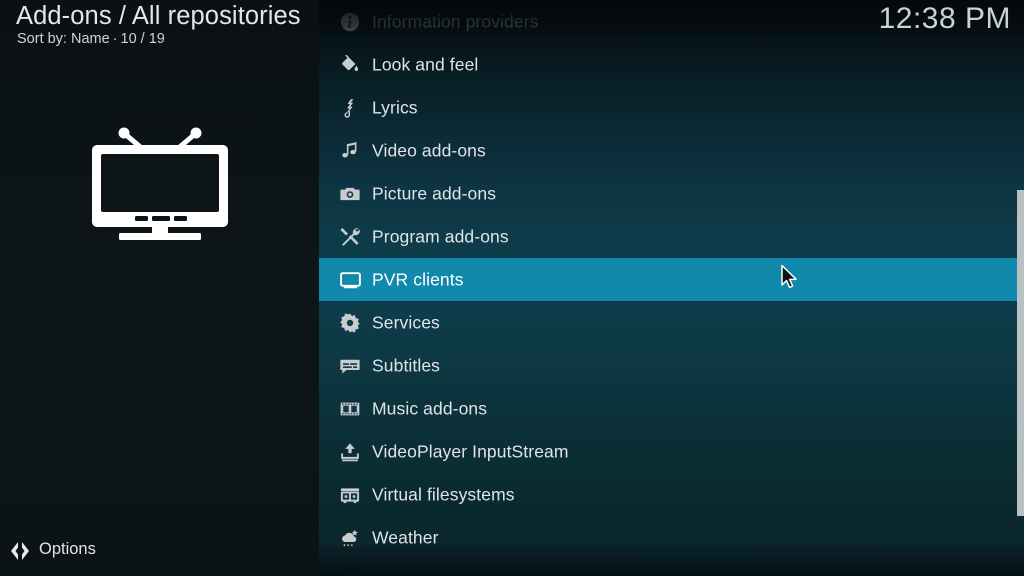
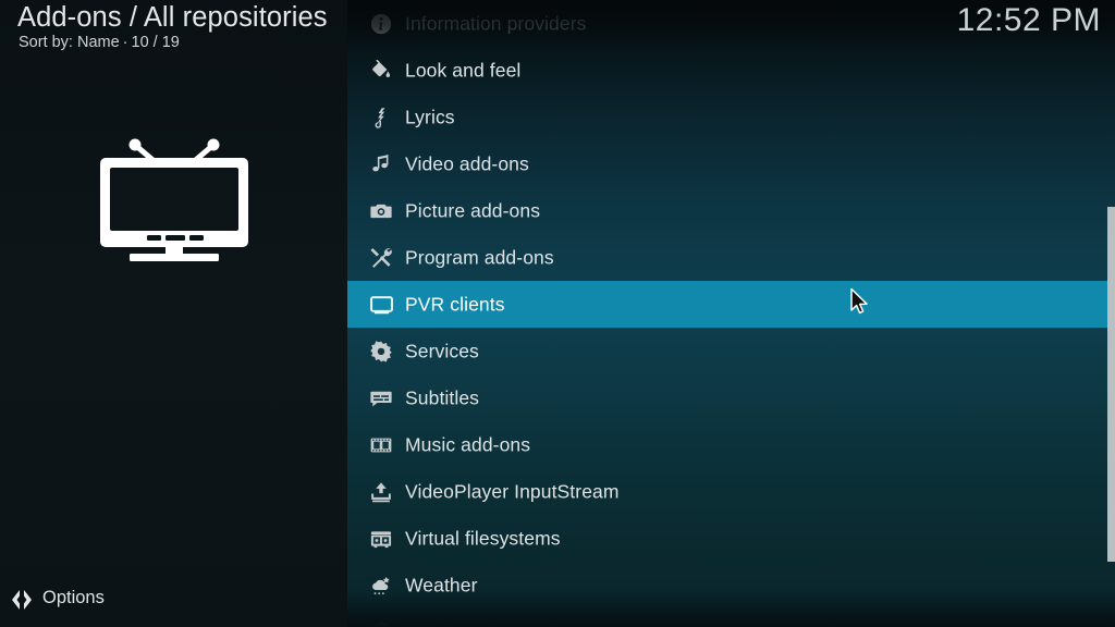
  Add-ons / All repositories
  Sort by: Name · 10 / 19
  Options
  Look and feel
  Lyrics
  Video add-ons
  Picture add-ons
  Program add-ons
  PVR clients
  Services
  Subtitles
  Music add-ons
  VideoPlayer InputStream
  Virtual filesystems
  Weather
- 12:38 PM
+ 12:52 PM
